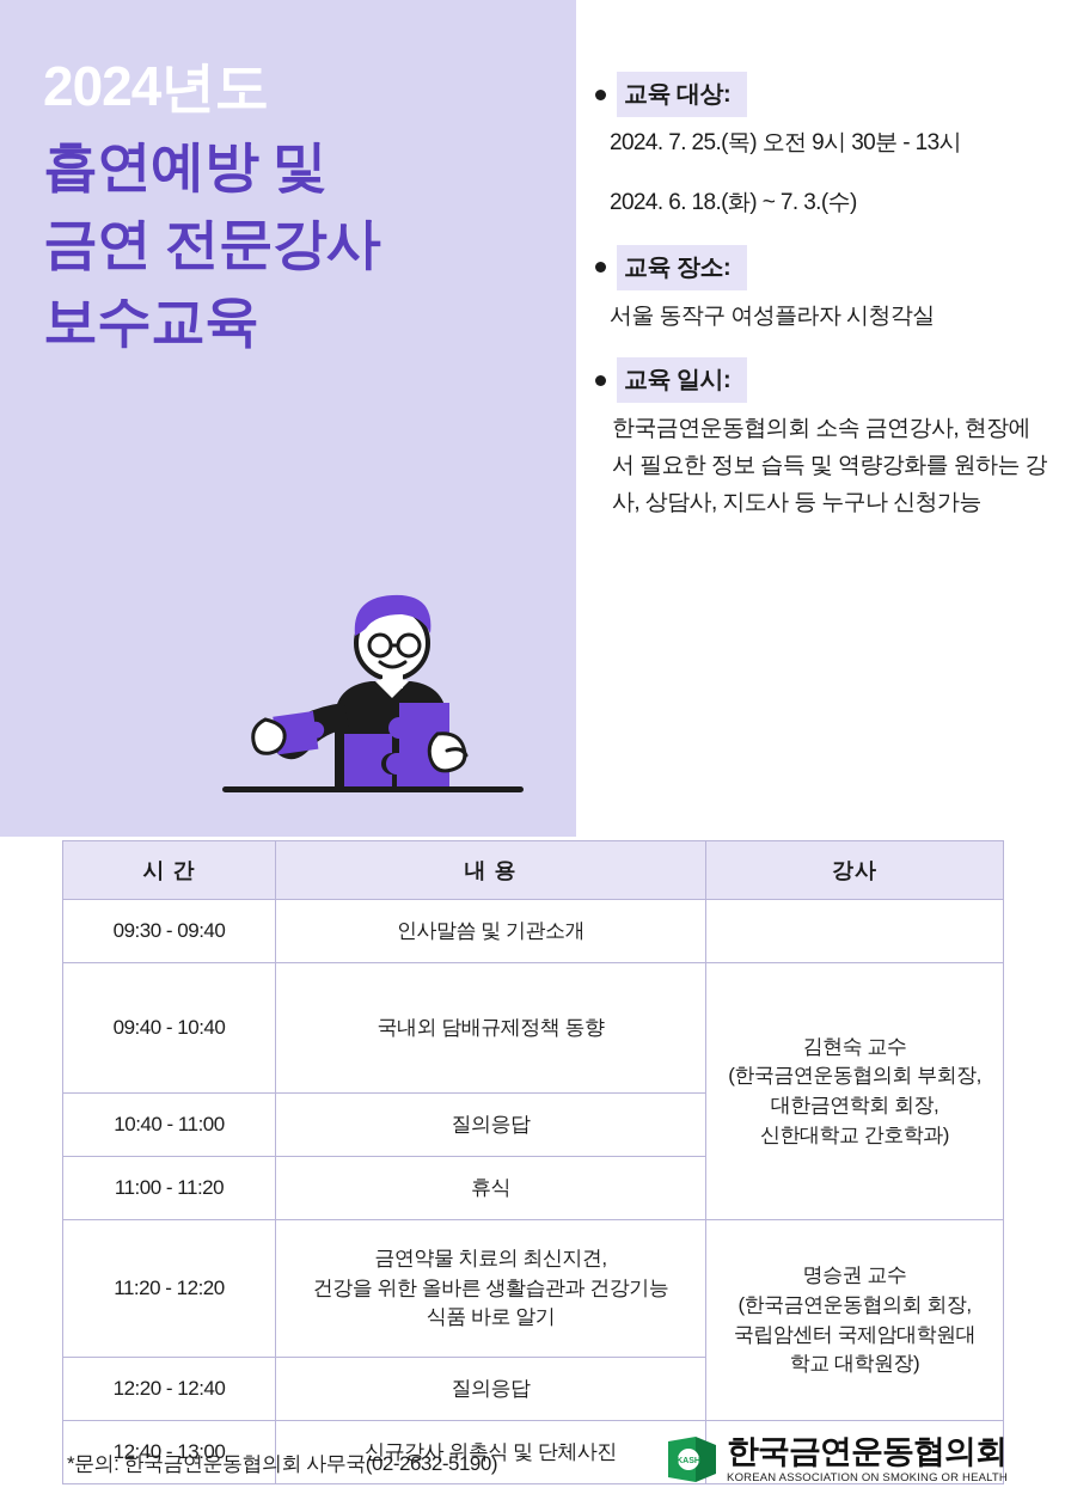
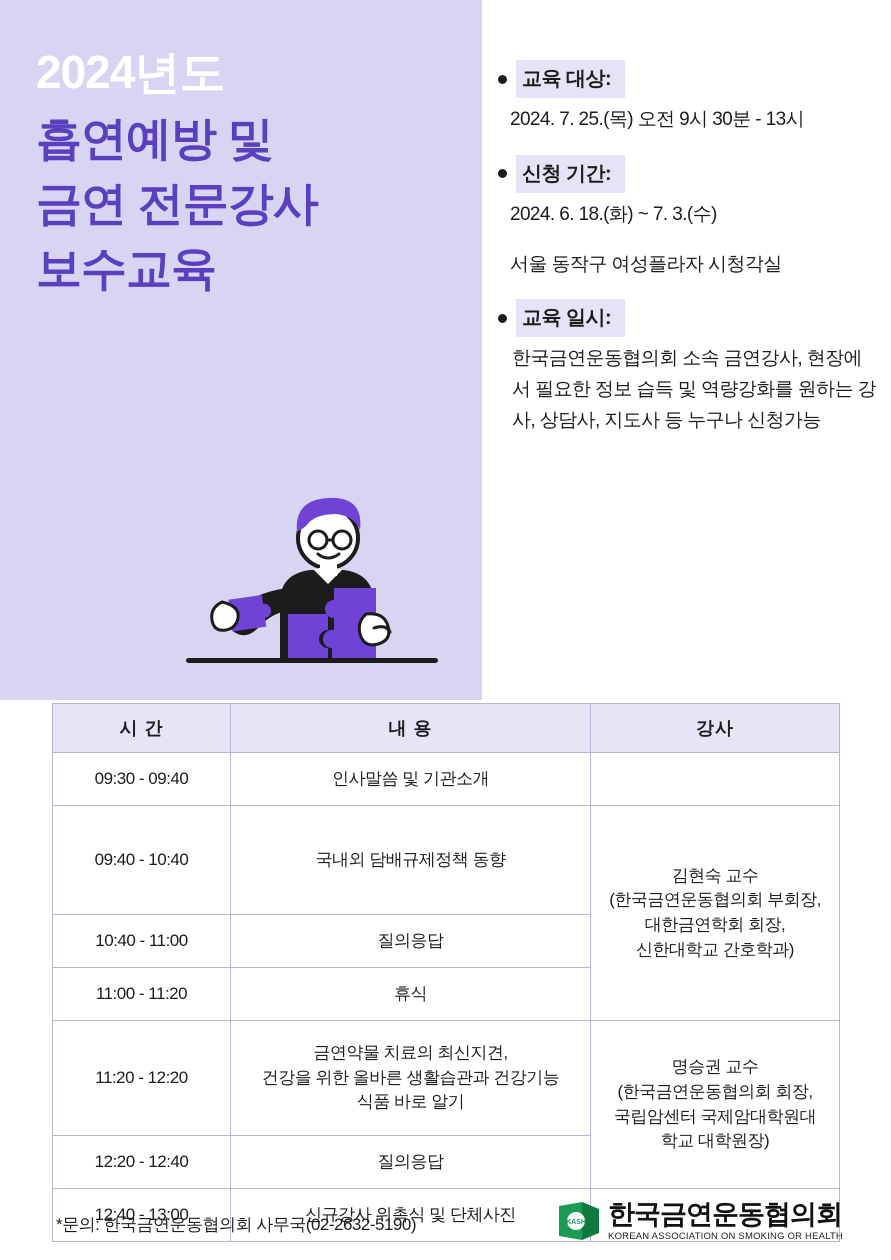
  2024년도
  흡연예방 및
  금연 전문강사
  보수교육
  교육 대상:
  2024. 7. 25.(목) 오전 9시 30분 - 13시
+ 신청 기간:
  2024. 6. 18.(화) ~ 7. 3.(수)
- 교육 장소:
  서울 동작구 여성플라자 시청각실
  교육 일시:
  한국금연운동협의회 소속 금연강사, 현장에서 필요한 정보 습득 및 역량강화를 원하는 강사, 상담사, 지도사 등 누구나 신청가능
  시 간	내 용	강사
  09:30 - 09:40	인사말씀 및 기관소개
  09:40 - 10:40	국내외 담배규제정책 동향	김현숙 교수 (한국금연운동협의회 부회장, 대한금연학회 회장, 신한대학교 간호학과)
  10:40 - 11:00	질의응답
  11:00 - 11:20	휴식
  11:20 - 12:20	금연약물 치료의 최신지견, 건강을 위한 올바른 생활습관과 건강기능 식품 바로 알기	명승권 교수 (한국금연운동협의회 회장, 국립암센터 국제암대학원대 학교 대학원장)
  12:20 - 12:40	질의응답
  12:40 - 13:00	신규강사 위촉식 및 단체사진
  *문의: 한국금연운동협의회 사무국(02-2632-5190)
  한국금연운동협의회
  KOREAN ASSOCIATION ON SMOKING OR HEALTH
